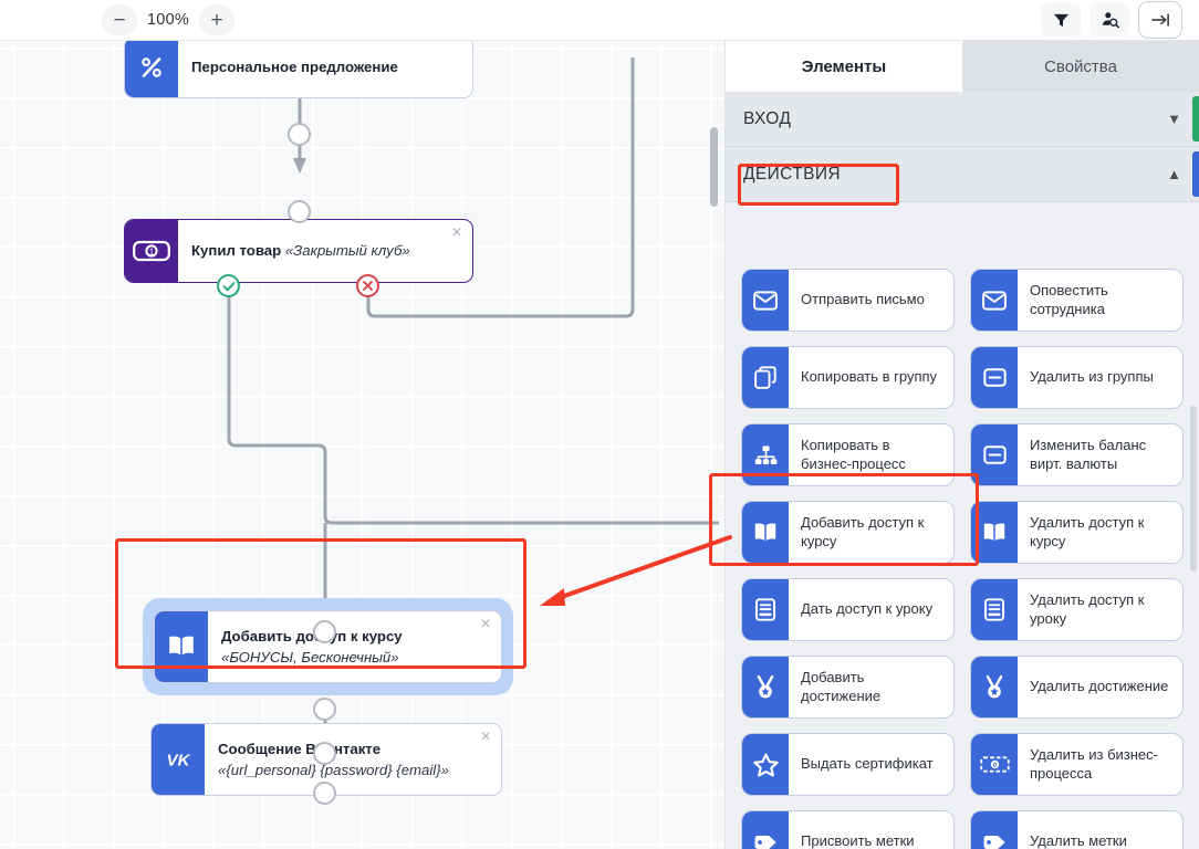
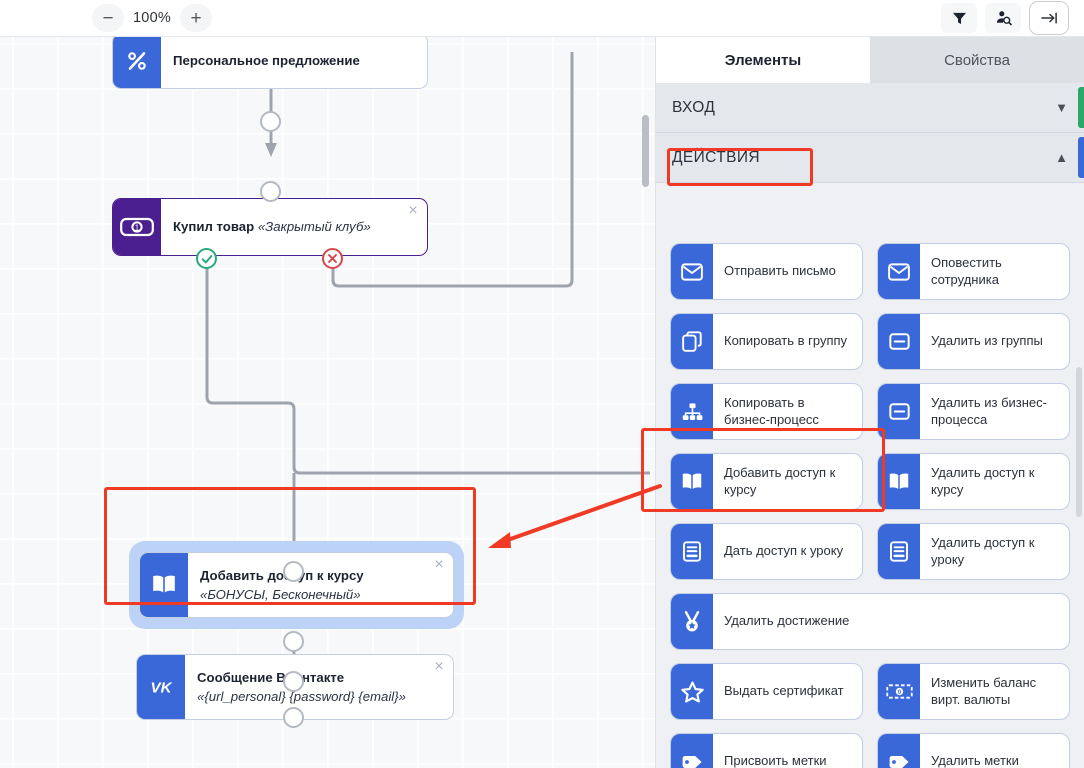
  −
  100%
  +
  Персональное предложение
  1
  Купил товар «Закрытый клуб»
  ×
  Добавить доп к курсу «БОНУСЫ, Бесконечный»
  ×
  VK
  Сообщение Внтакте «{url_personal} {password} {email}»
  ×
  Элементы
  Свойства
  ВХОД
  ▼
  ДЕЙСТВИЯ
  ▲
  Отправить письмо
  Оповестить сотрудника
  Копировать в группу
  Удалить из группы
  Копировать в бизнес-процесс
- Изменить баланс вирт. валюты
+ Удалить из бизнес-процесса
  Добавить доступ к курсу
  Удалить доступ к курсу
  Дать доступ к уроку
  Удалить доступ к уроку
- Добавить достижение
  Удалить достижение
  Выдать сертификат
- Удалить из бизнес-процесса
+ Изменить баланс вирт. валюты
  Присвоить метки
  Удалить метки
